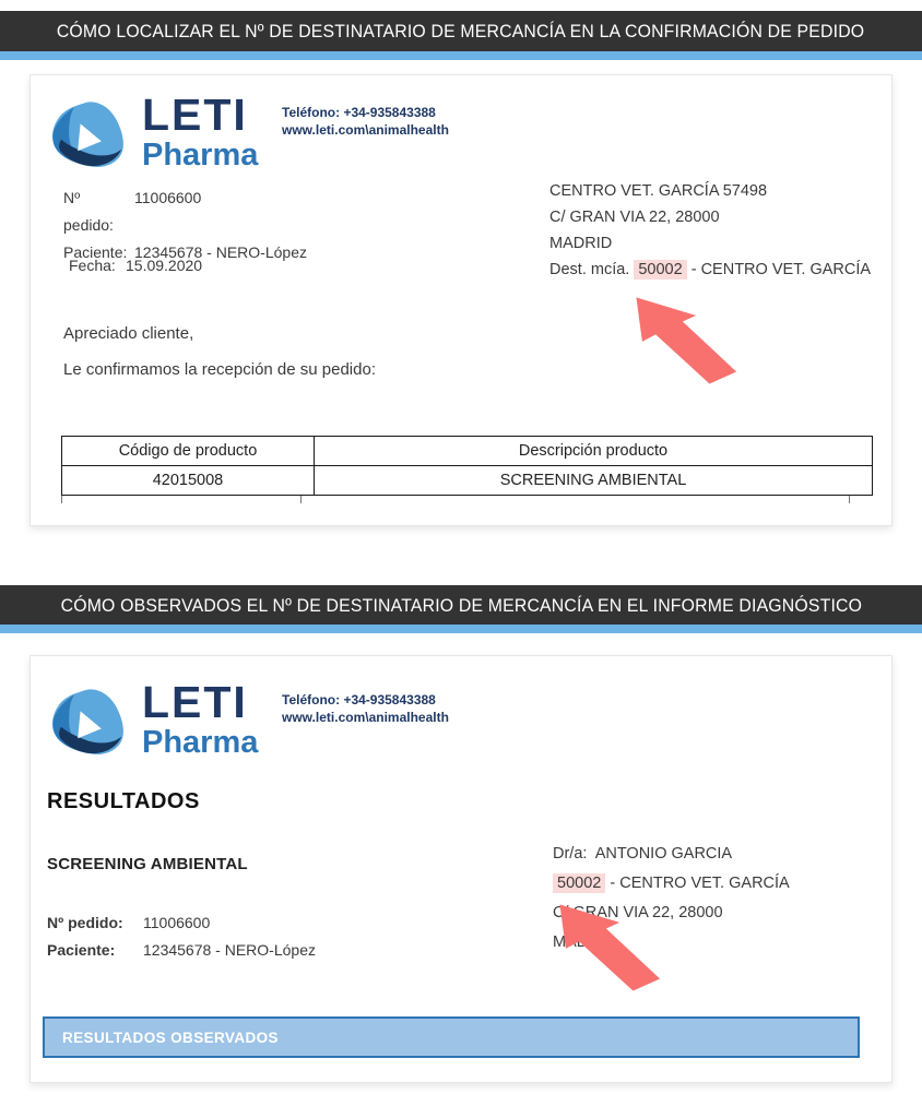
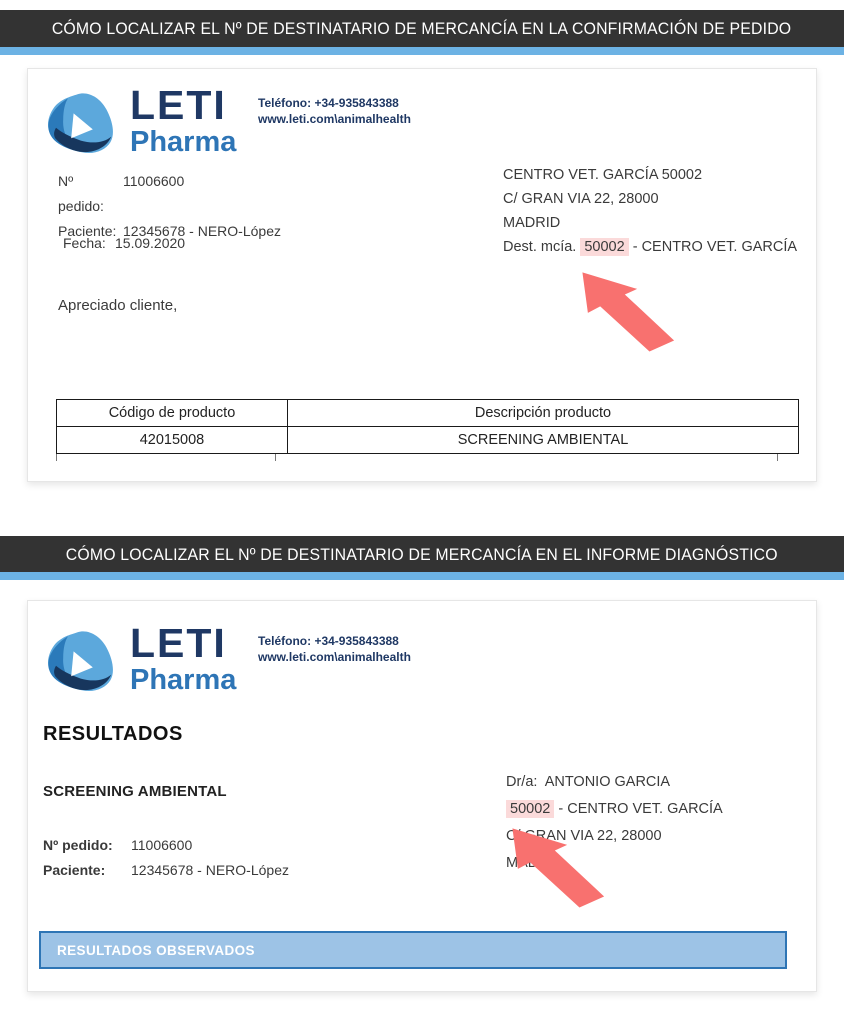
  CÓMO LOCALIZAR EL Nº DE DESTINATARIO DE MERCANCÍA EN LA CONFIRMACIÓN DE PEDIDO
  LETI
  Pharma
  Teléfono: +34-935843388
  www.leti.com\animalhealth
  Nº pedido:
  11006600
  Paciente:
  12345678 - NERO-López
  Fecha:
  15.09.2020
- CENTRO VET. GARCÍA 57498
+ CENTRO VET. GARCÍA 50002
  C/ GRAN VIA 22, 28000
  MADRID
  Dest. mcía. 50002 - CENTRO VET. GARCÍA
  Apreciado cliente,
- Le confirmamos la recepción de su pedido:
  Código de producto	Descripción producto
  42015008	SCREENING AMBIENTAL
- CÓMO OBSERVADOS EL Nº DE DESTINATARIO DE MERCANCÍA EN EL INFORME DIAGNÓSTICO
+ CÓMO LOCALIZAR EL Nº DE DESTINATARIO DE MERCANCÍA EN EL INFORME DIAGNÓSTICO
  LETI
  Pharma
  Teléfono: +34-935843388
  www.leti.com\animalhealth
  RESULTADOS
  SCREENING AMBIENTAL
  Nº pedido:
  11006600
  Paciente:
  12345678 - NERO-López
  Dr/a: ANTONIO GARCIA
  50002 - CENTRO VET. GARCÍA
  CRAN VIA 22, 28000
  RESULTADOS OBSERVADOS
